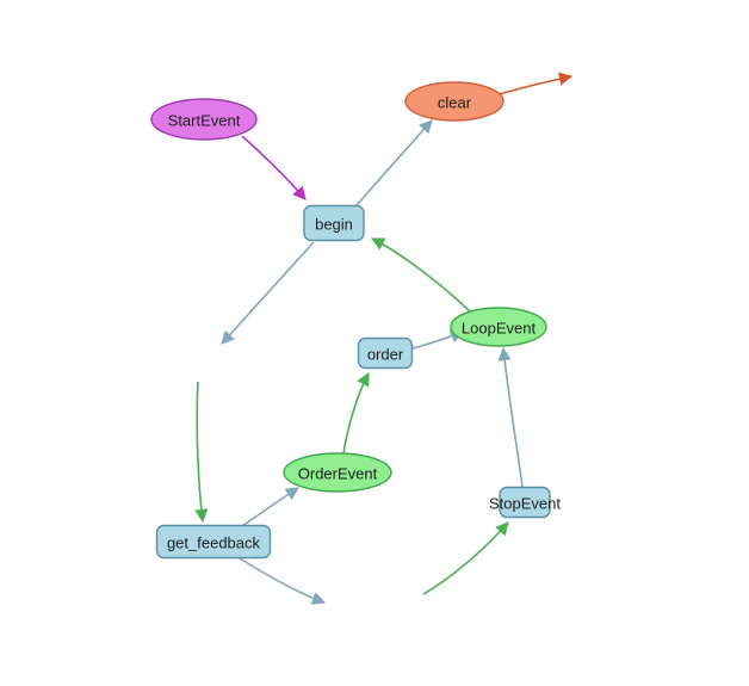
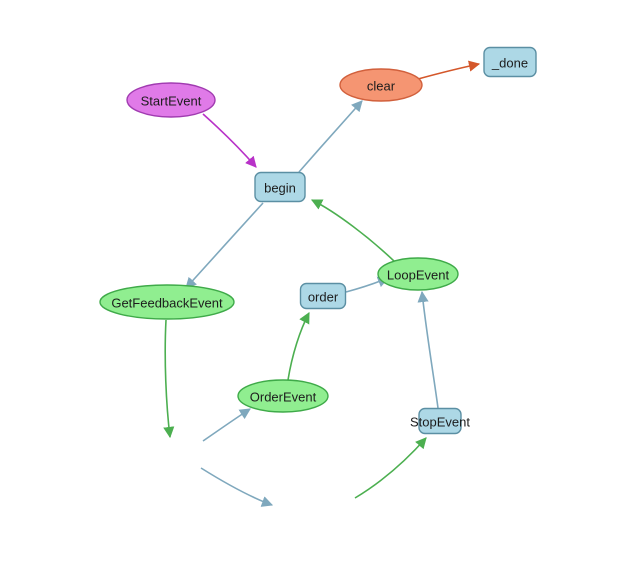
  StartEvent
  clear
+ _done
  begin
+ GetFeedbackEvent
  LoopEvent
  order
  OrderEvent
- get_feedback
  StopEvent
